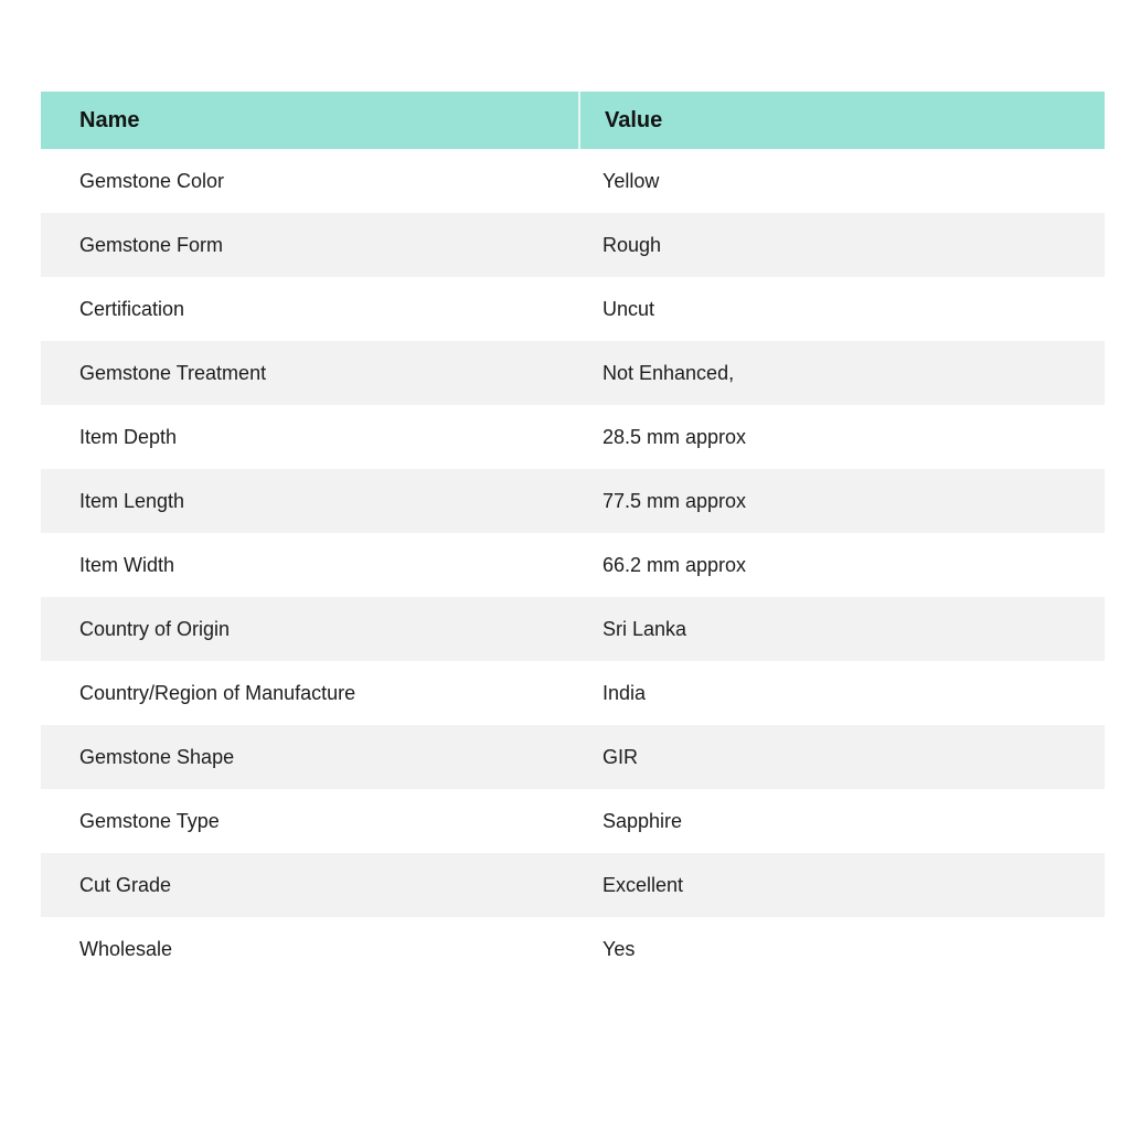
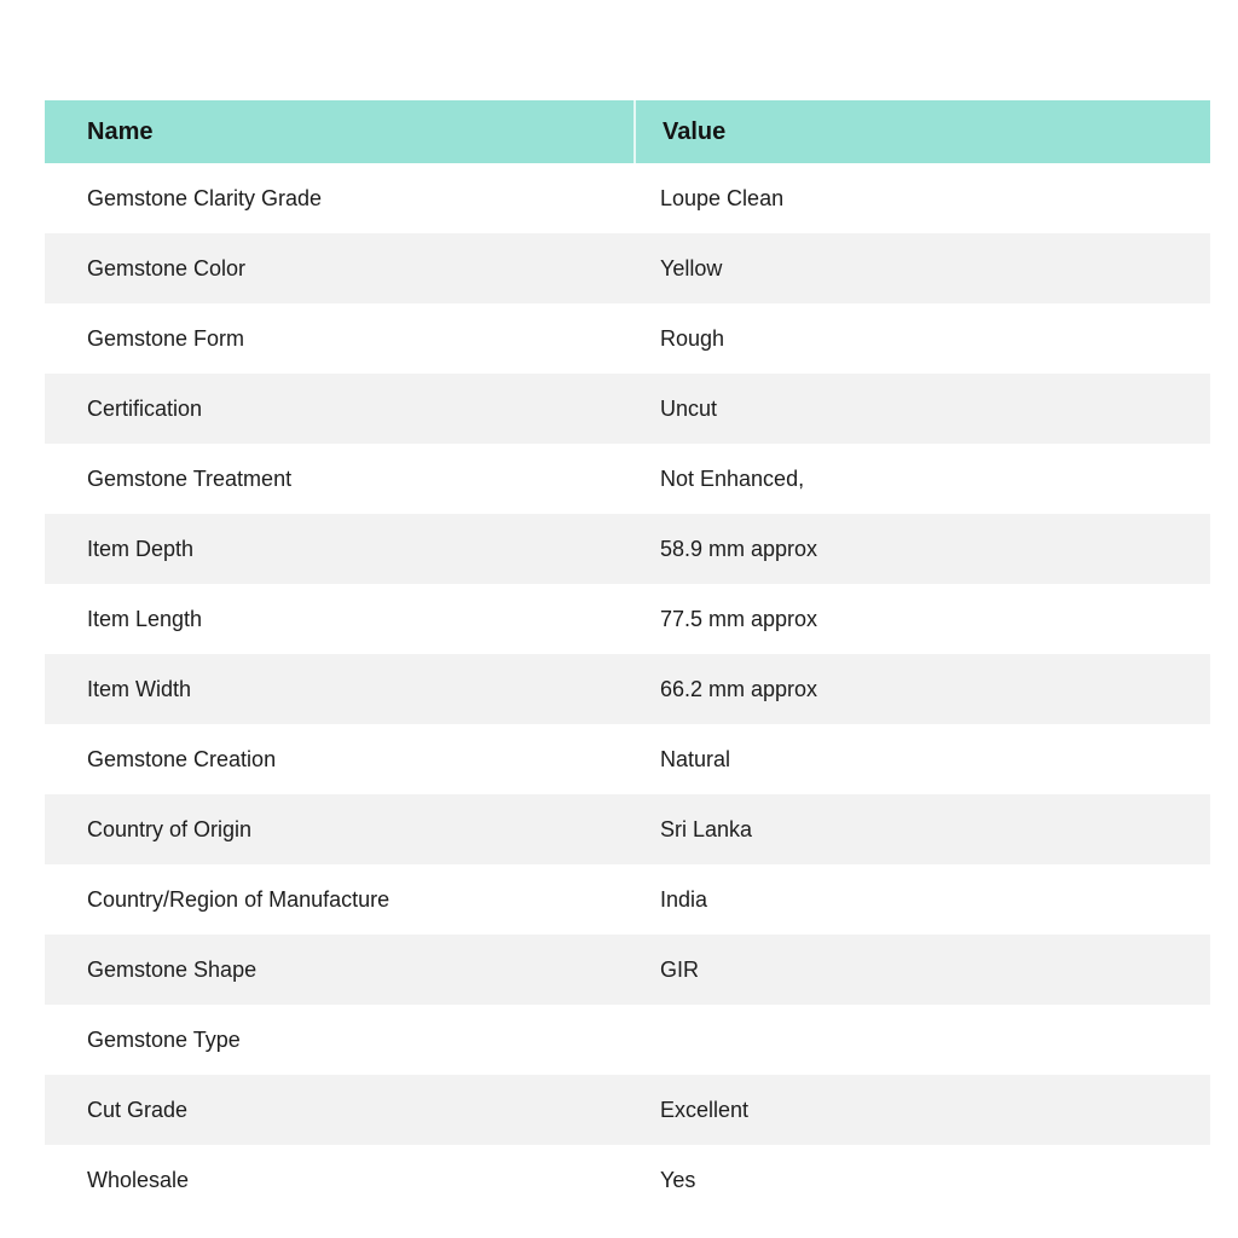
  Name
  Value
+ Gemstone Clarity Grade
+ Loupe Clean
  Gemstone Color
  Yellow
  Gemstone Form
  Rough
  Certification
  Uncut
  Gemstone Treatment
  Not Enhanced,
  Item Depth
- 28.5 mm approx
+ 58.9 mm approx
  Item Length
  77.5 mm approx
  Item Width
  66.2 mm approx
+ Gemstone Creation
+ Natural
  Country of Origin
  Sri Lanka
  Country/Region of Manufacture
  India
  Gemstone Shape
  GIR
  Gemstone Type
- Sapphire
  Cut Grade
  Excellent
  Wholesale
  Yes
